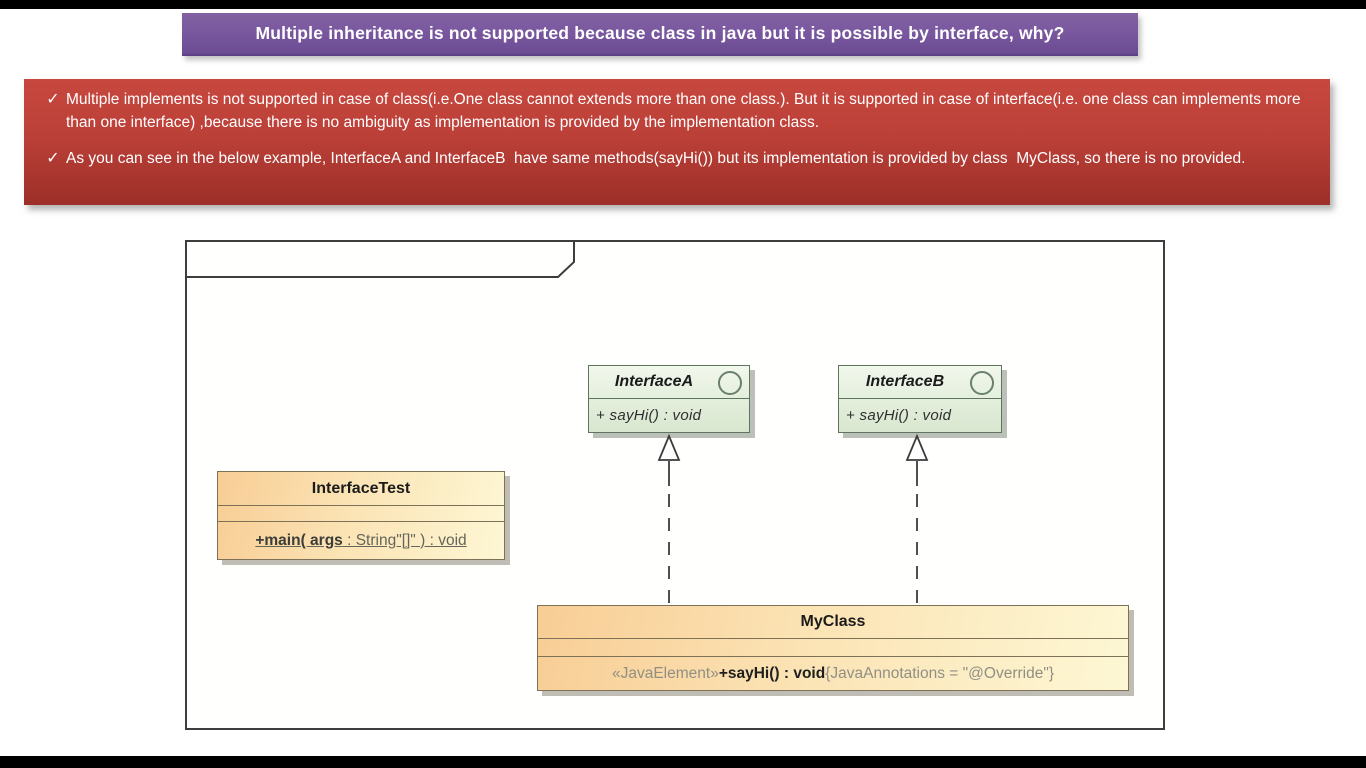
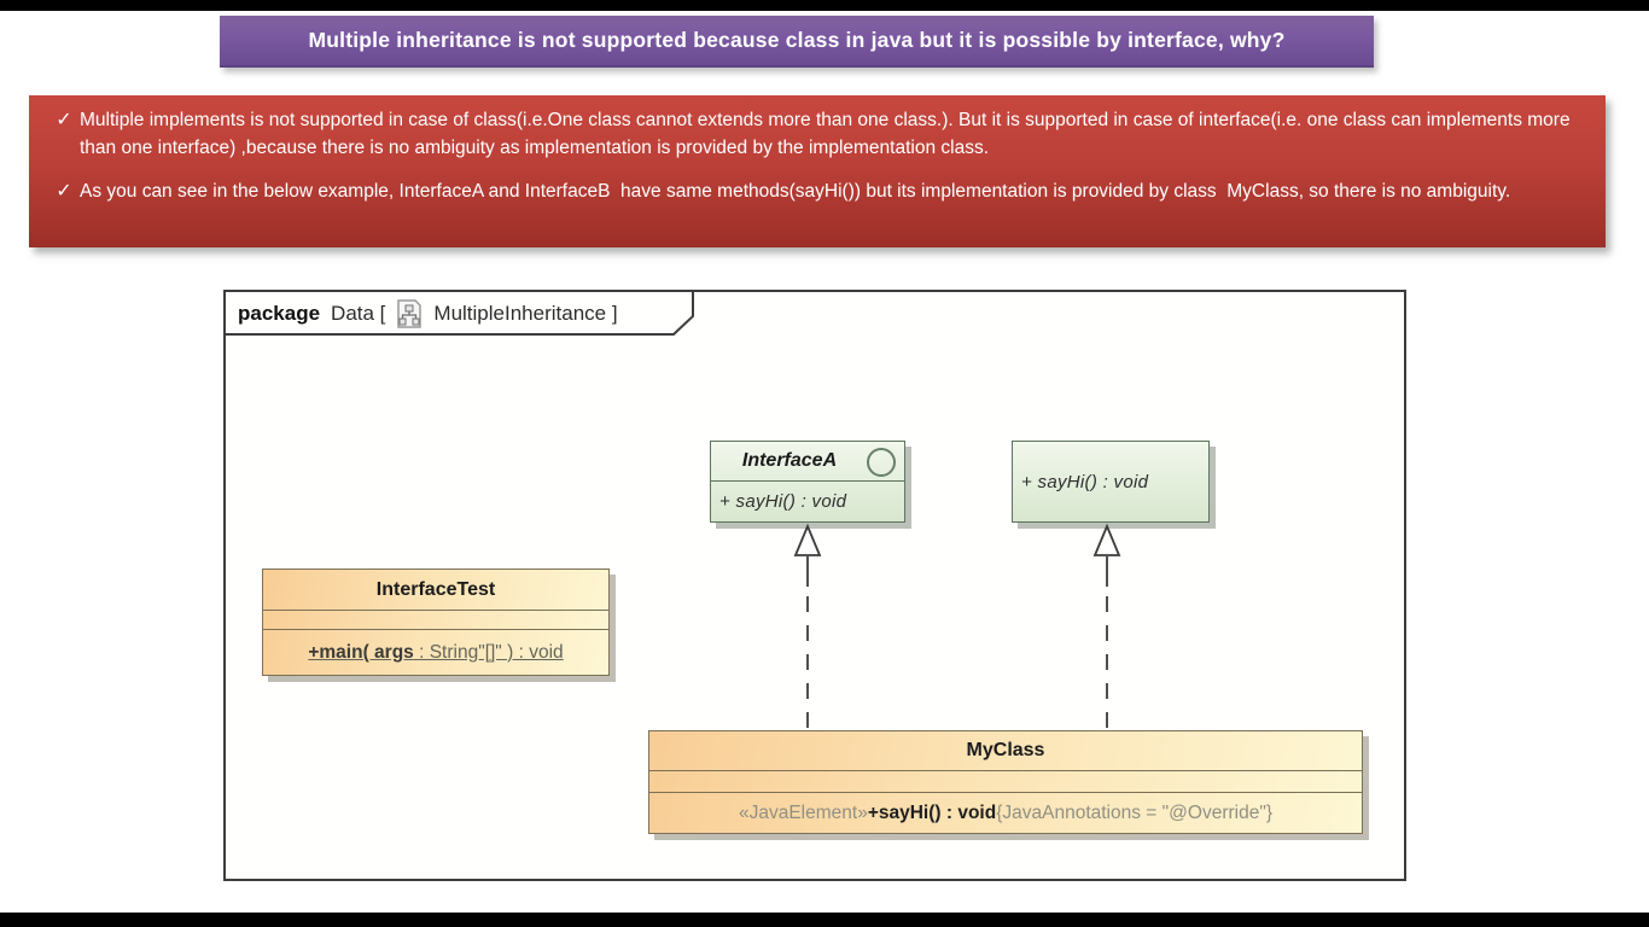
  Multiple inheritance is not supported because class in java but it is possible by interface, why?
  ✓
  Multiple implements is not supported in case of class(i.e.One class cannot extends more than one class.). But it is supported in case of interface(i.e. one class can implements more than one interface) ,because there is no ambiguity as implementation is provided by the implementation class.
  ✓
- As you can see in the below example, InterfaceA and InterfaceB have same methods(sayHi()) but its implementation is provided by class MyClass, so there is no provided.
+ As you can see in the below example, InterfaceA and InterfaceB have same methods(sayHi()) but its implementation is provided by class MyClass, so there is no ambiguity.
+ package
+ Data [
+ MultipleInheritance ]
  InterfaceA
  + sayHi() : void
- InterfaceB
  + sayHi() : void
  InterfaceTest
  +main( args : String"[]" ) : void
  MyClass
  «JavaElement»+sayHi() : void{JavaAnnotations = "@Override"}
